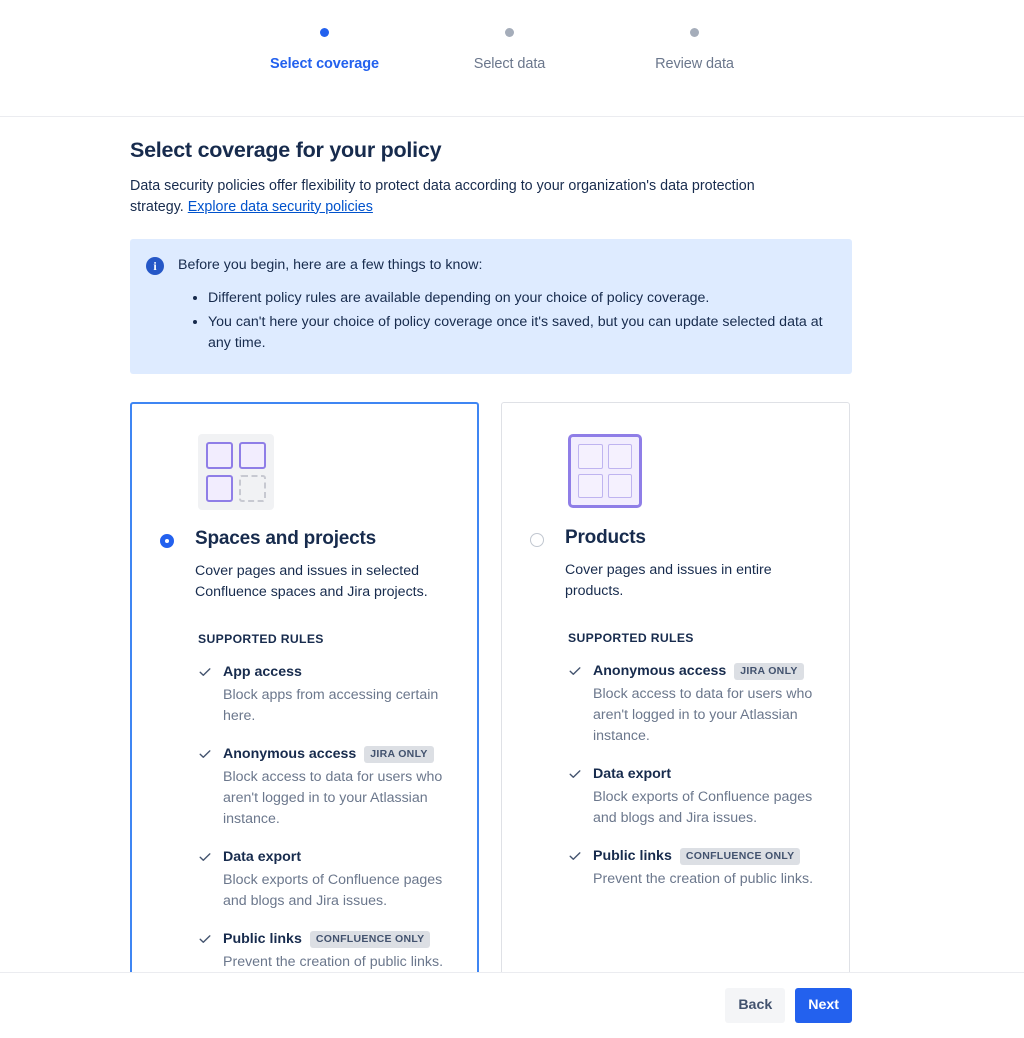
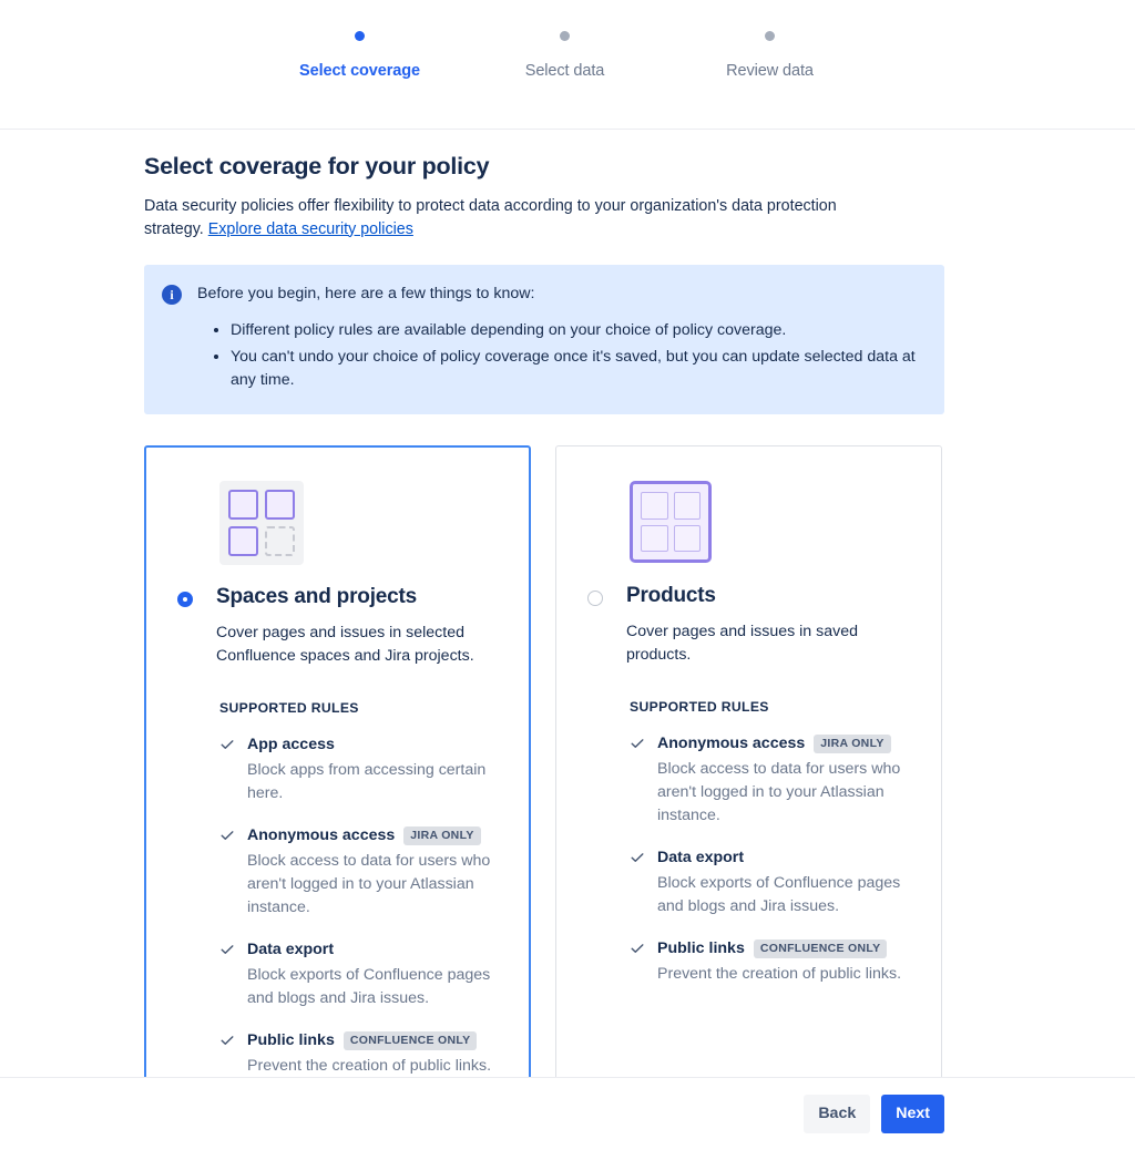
  Select coverage
  Select data
  Review data
  Select coverage for your policy
  Data security policies offer flexibility to protect data according to your organization's data protection strategy. Explore data security policies
  i
  Before you begin, here are a few things to know:
  Different policy rules are available depending on your choice of policy coverage.
- You can't here your choice of policy coverage once it's saved, but you can update selected data at any time.
+ You can't undo your choice of policy coverage once it's saved, but you can update selected data at any time.
  Spaces and projects
  Cover pages and issues in selected Confluence spaces and Jira projects.
  SUPPORTED RULES
  App access
  Block apps from accessing certain here.
  Anonymous access
  JIRA ONLY
  Block access to data for users who aren't logged in to your Atlassian instance.
  Data export
  Block exports of Confluence pages and blogs and Jira issues.
  Public links
  CONFLUENCE ONLY
  Prevent the creation of public links.
  Products
- Cover pages and issues in entire products.
+ Cover pages and issues in saved products.
  SUPPORTED RULES
  Anonymous access
  JIRA ONLY
  Block access to data for users who aren't logged in to your Atlassian instance.
  Data export
  Block exports of Confluence pages and blogs and Jira issues.
  Public links
  CONFLUENCE ONLY
  Prevent the creation of public links.
  Back
  Next
